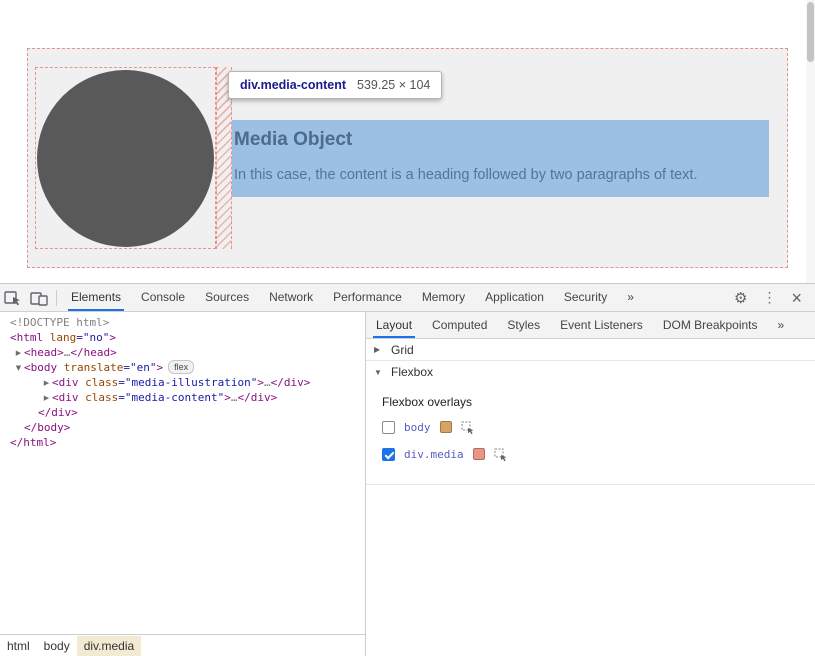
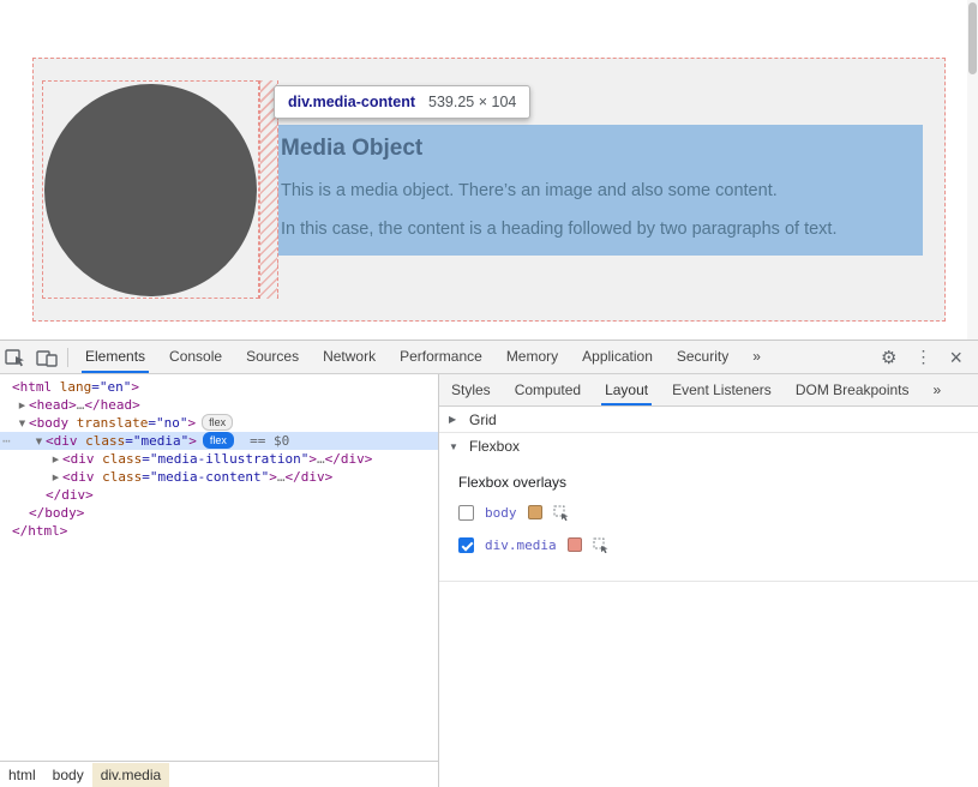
  Media Object
+ This is a media object. There’s an image and also some content.
  In this case, the content is a heading followed by two paragraphs of text.
  div.media-content
  539.25 × 104
  Elements
  Console
  Sources
  Network
  Performance
  Memory
  Application
  Security
  »
  ⚙
  ⋮
  ×
- <!DOCTYPE html>
- <html lang="no">
+ <html lang="en">
  ▶ <head>…</head>
- ▼ <body translate="en"> flex
+ ▼ <body translate="no"> flex
+ ⋯
+ ▼ <div class="media"> flex == $0
  ▶ <div class="media-illustration">…</div>
  ▶ <div class="media-content">…</div>
  </div>
  </body>
  </html>
  html
  body
  div.media
- Layout
+ Styles
  Computed
- Styles
+ Layout
  Event Listeners
  DOM Breakpoints
  »
  ▶
  Grid
  ▼
  Flexbox
  Flexbox overlays
  body
  div.media
